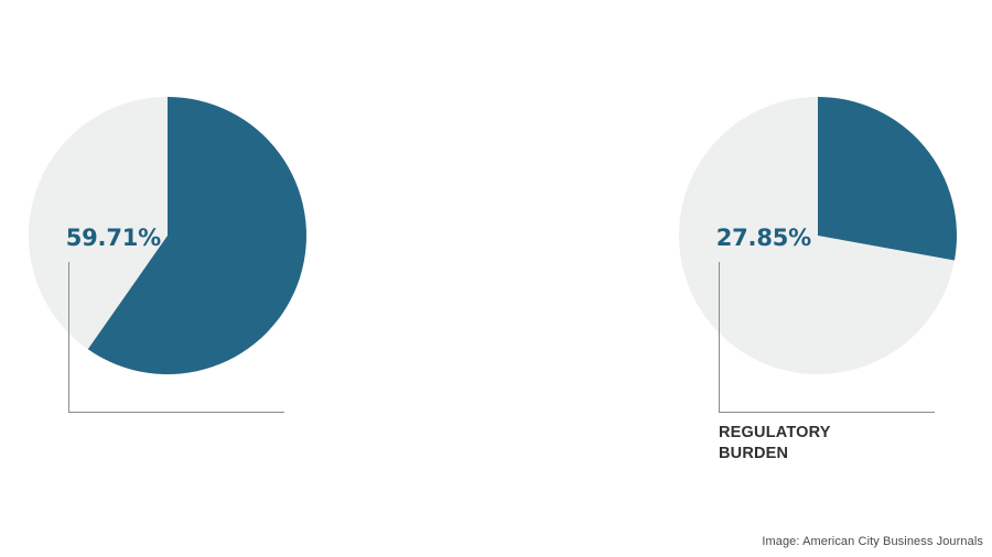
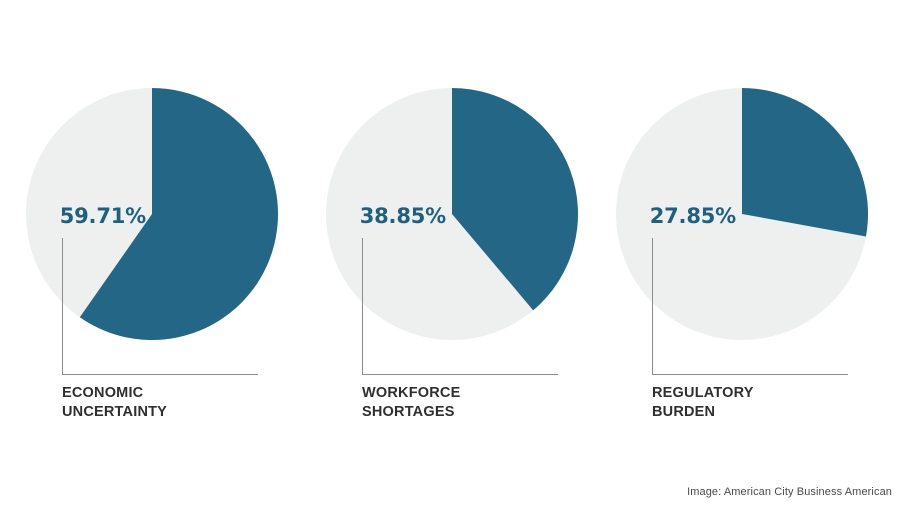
  59.71%
+ ECONOMIC
+ UNCERTAINTY
+ 38.85%
+ WORKFORCE
+ SHORTAGES
  27.85%
  REGULATORY
  BURDEN
- Image: American City Business Journals
+ Image: American City Business American
